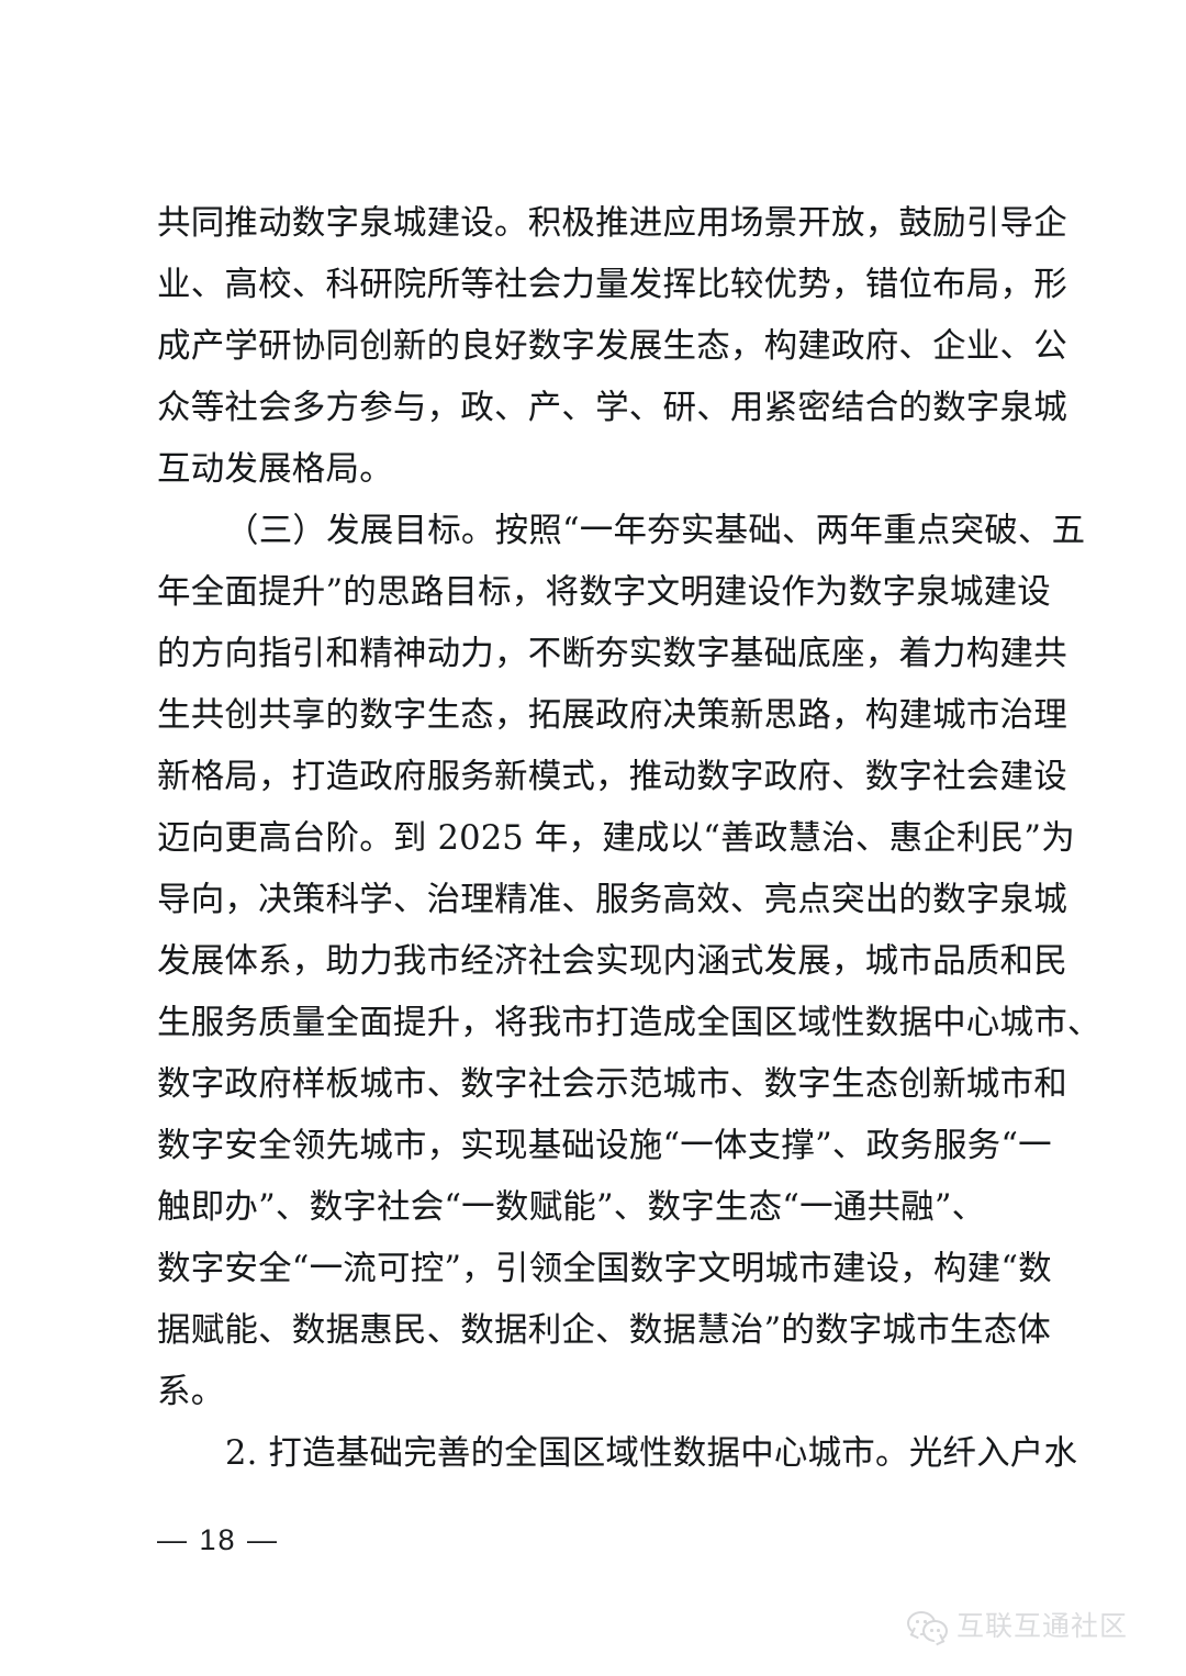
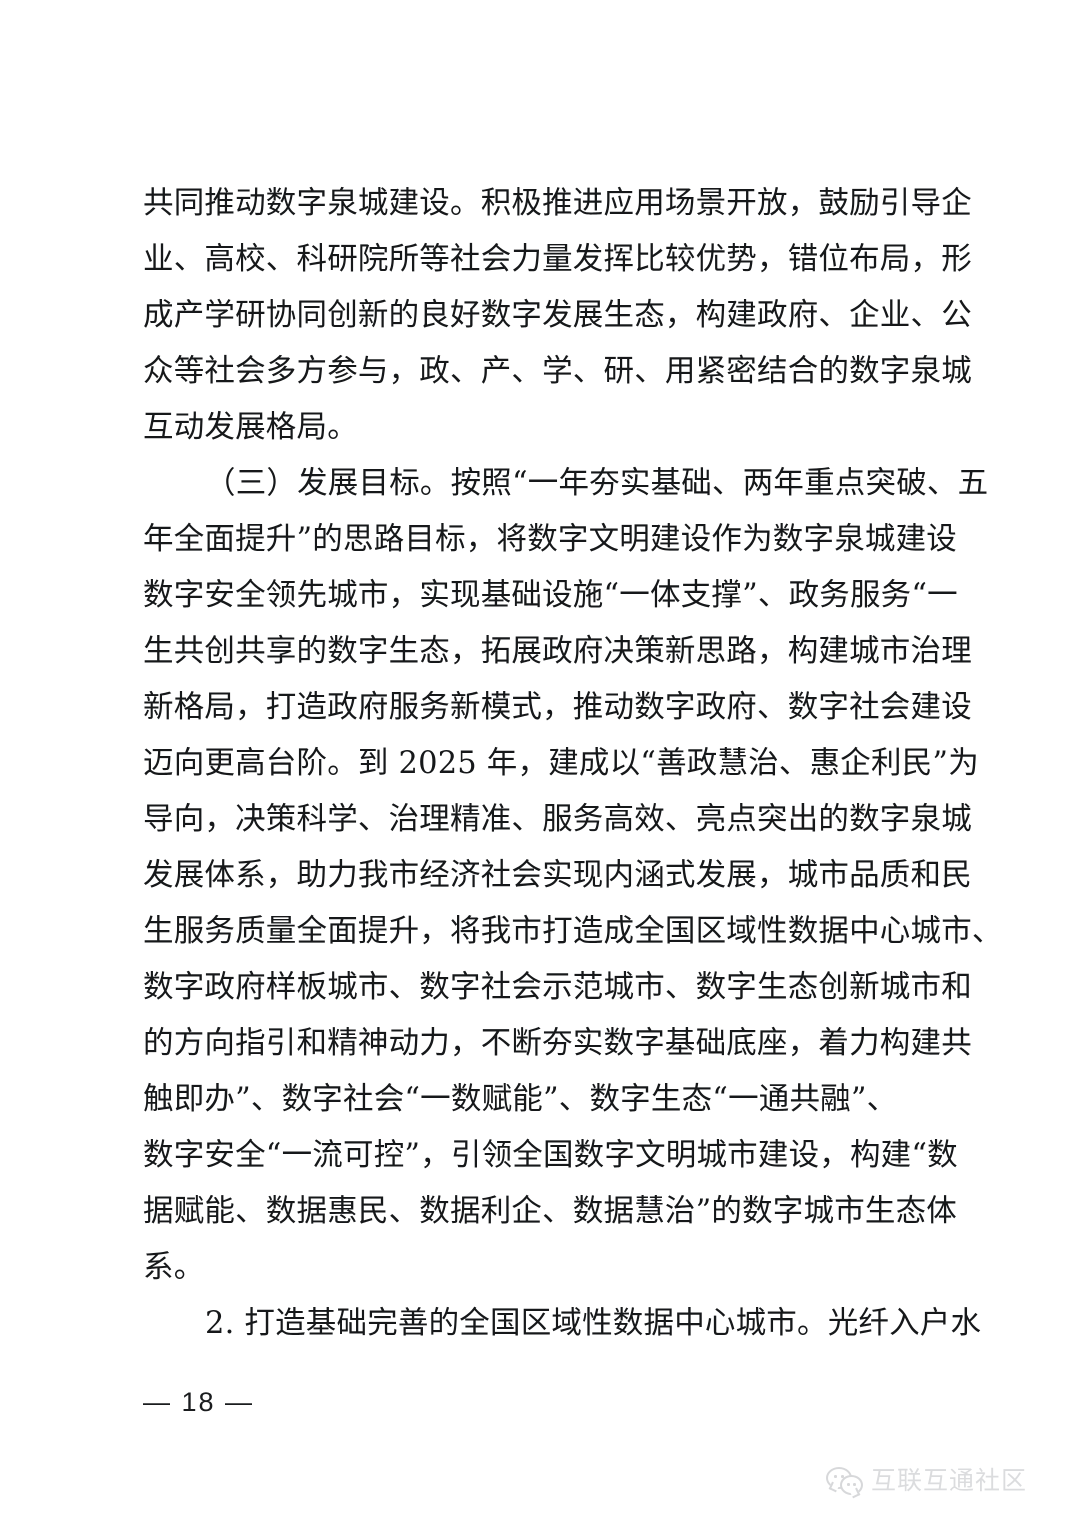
  共同推动数字泉城建设。积极推进应用场景开放，鼓励引导企
  业、高校、科研院所等社会力量发挥比较优势，错位布局，形
  成产学研协同创新的良好数字发展生态，构建政府、企业、公
  众等社会多方参与，政、产、学、研、用紧密结合的数字泉城
  互动发展格局。
  （三）发展目标。按照“一年夯实基础、两年重点突破、五
  年全面提升”的思路目标，将数字文明建设作为数字泉城建设
- 的方向指引和精神动力，不断夯实数字基础底座，着力构建共
+ 数字安全领先城市，实现基础设施“一体支撑”、政务服务“一
  生共创共享的数字生态，拓展政府决策新思路，构建城市治理
  新格局，打造政府服务新模式，推动数字政府、数字社会建设
  迈向更高台阶。到 2025 年，建成以“善政慧治、惠企利民”为
  导向，决策科学、治理精准、服务高效、亮点突出的数字泉城
  发展体系，助力我市经济社会实现内涵式发展，城市品质和民
  生服务质量全面提升，将我市打造成全国区域性数据中心城市、
  数字政府样板城市、数字社会示范城市、数字生态创新城市和
- 数字安全领先城市，实现基础设施“一体支撑”、政务服务“一
+ 的方向指引和精神动力，不断夯实数字基础底座，着力构建共
  触即办”、数字社会“一数赋能”、数字生态“一通共融”、
  数字安全“一流可控”，引领全国数字文明城市建设，构建“数
  据赋能、数据惠民、数据利企、数据慧治”的数字城市生态体
  系。
  2. 打造基础完善的全国区域性数据中心城市。光纤入户水
  — 18 —
  互联互通社区
